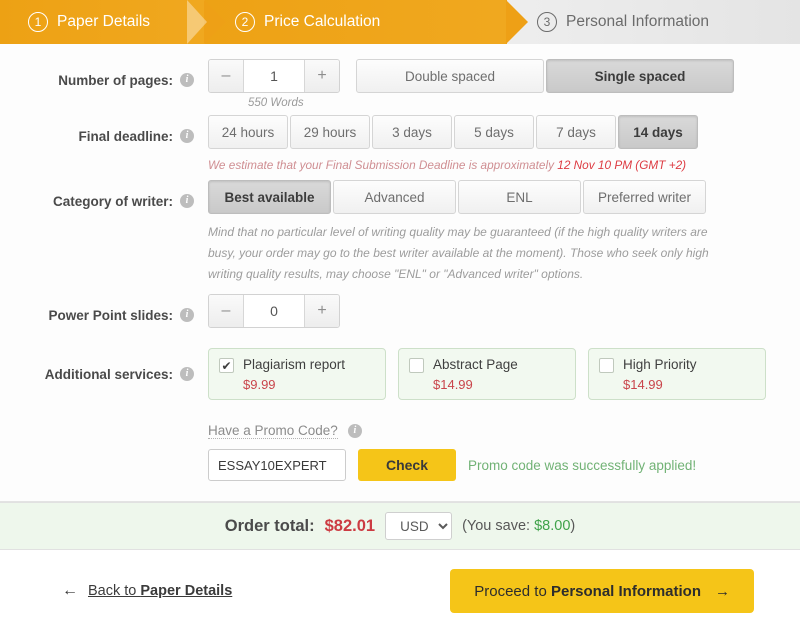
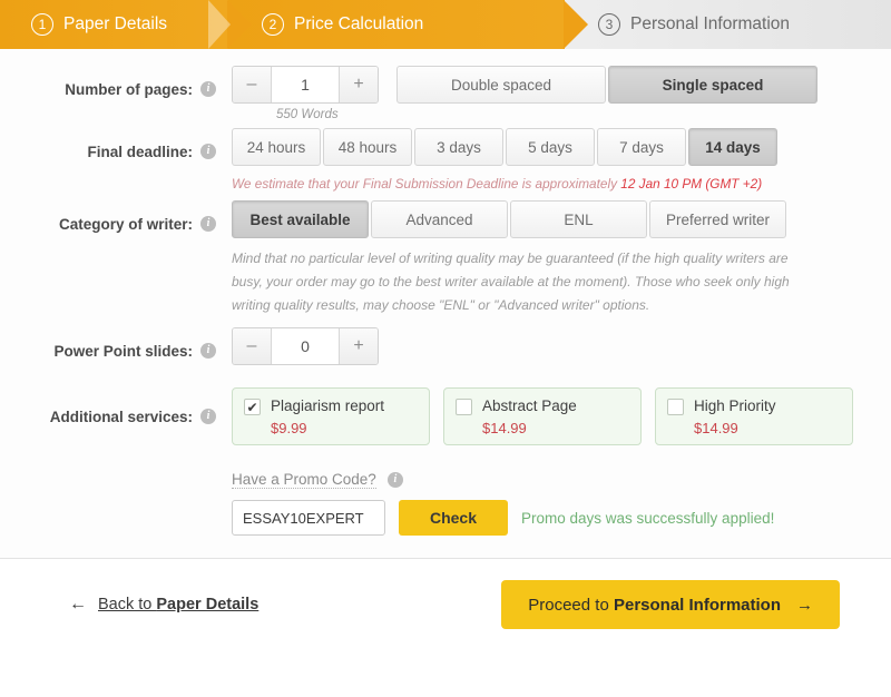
  1
  Paper Details
  2
  Price Calculation
  3
  Personal Information
  Number of pages:
  i
  –
  1
  +
  550 Words
  Double spaced
  Single spaced
  Final deadline:
  i
  24 hours
- 29 hours
+ 48 hours
  3 days
  5 days
  7 days
  14 days
- We estimate that your Final Submission Deadline is approximately 12 Nov 10 PM (GMT +2)
+ We estimate that your Final Submission Deadline is approximately 12 Jan 10 PM (GMT +2)
  Category of writer:
  i
  Best available
  Advanced
  ENL
  Preferred writer
  Mind that no particular level of writing quality may be guaranteed (if the high quality writers are busy, your order may go to the best writer available at the moment). Those who seek only high writing quality results, may choose "ENL" or "Advanced writer" options.
  Power Point slides:
  i
  –
  0
  +
  Additional services:
  i
  ✔
  Plagiarism report
  $9.99
  Abstract Page
  $14.99
  High Priority
  $14.99
  Have a Promo Code?
  i
  ESSAY10EXPERT
  Check
- Promo code was successfully applied!
+ Promo days was successfully applied!
- Order total:
- $82.01
- USD
- (You save: $8.00)
  ←
  Back to Paper Details
  Proceed to Personal Information
  →
